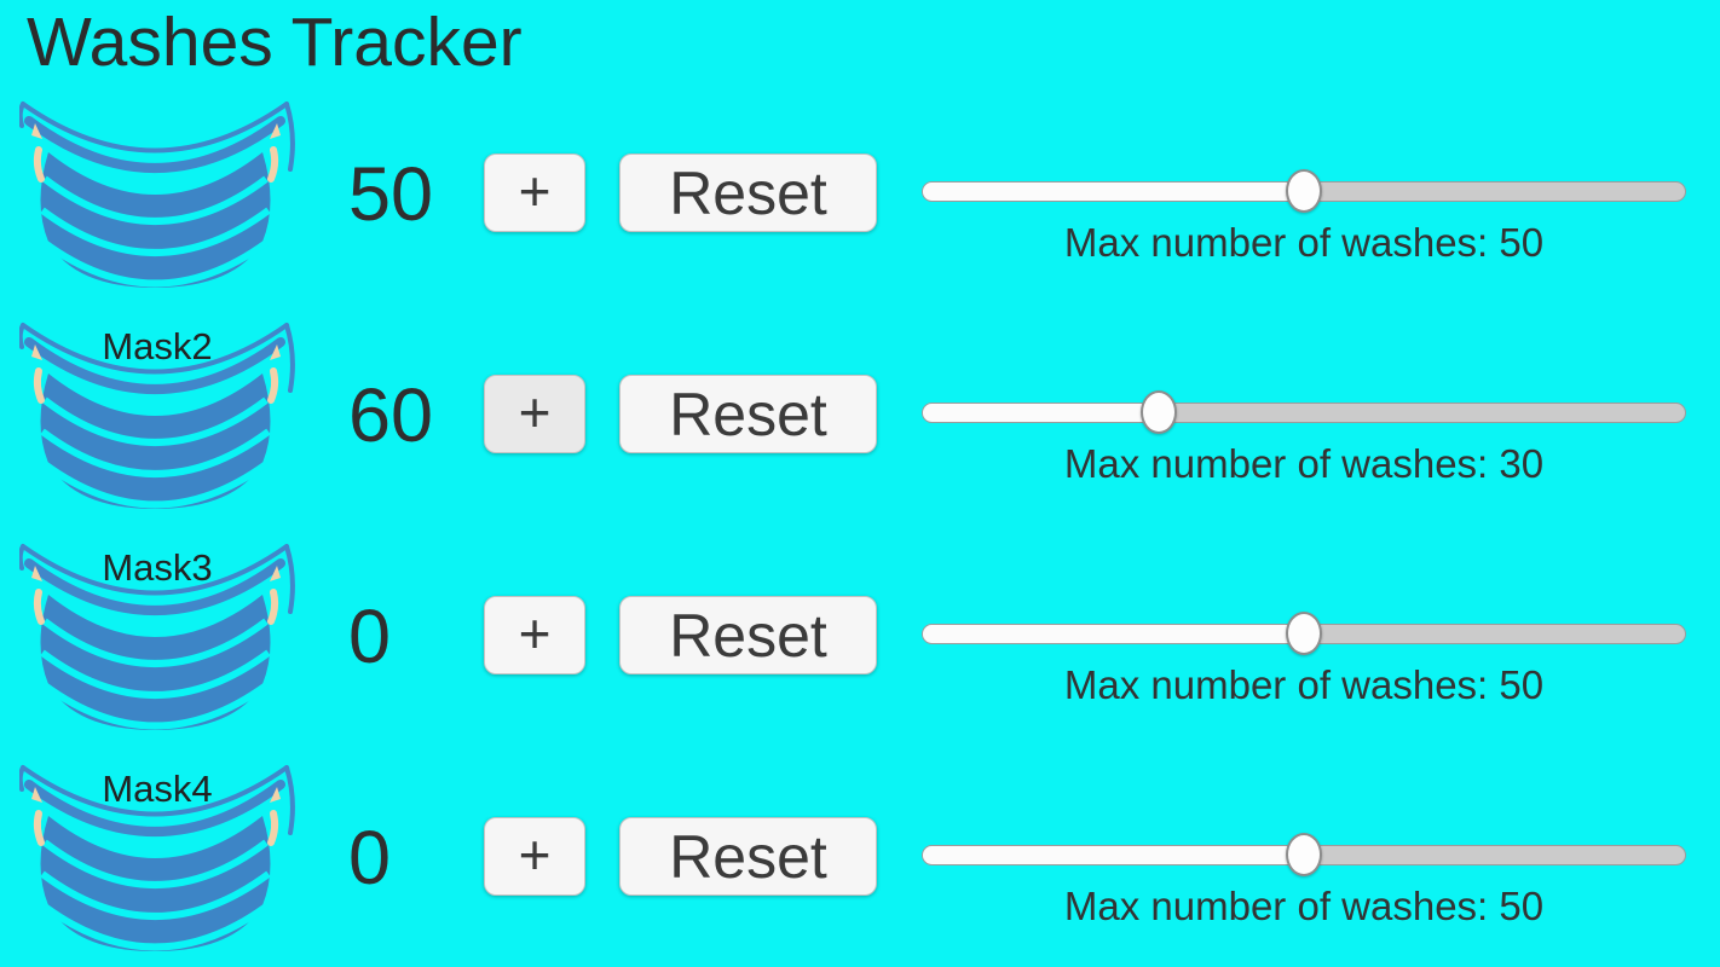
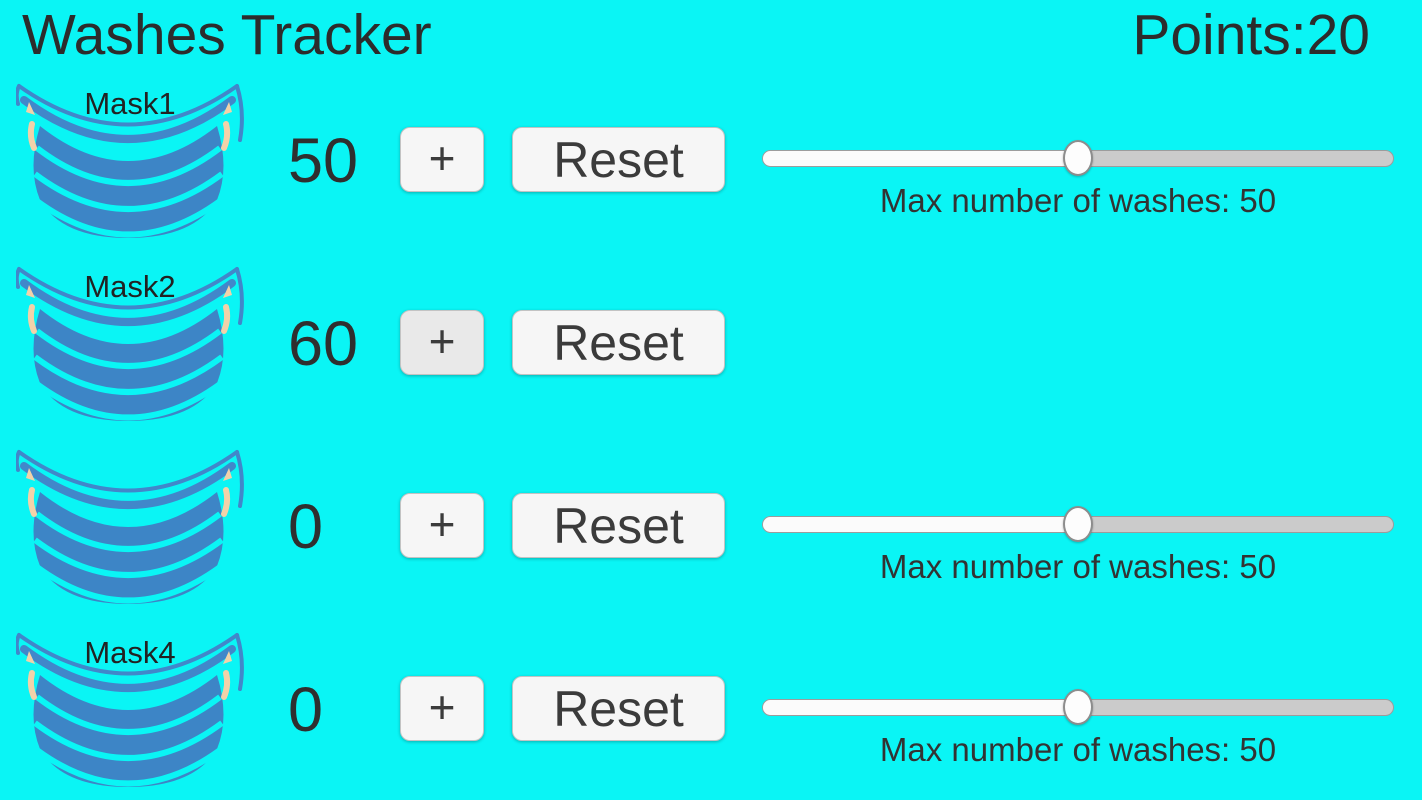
  Washes Tracker
+ Points:20
+ Mask1
  50
  +
  Reset
  Max number of washes: 50
  Mask2
  60
  +
  Reset
- Max number of washes: 30
- Mask3
  0
  +
  Reset
  Max number of washes: 50
  Mask4
  0
  +
  Reset
  Max number of washes: 50
